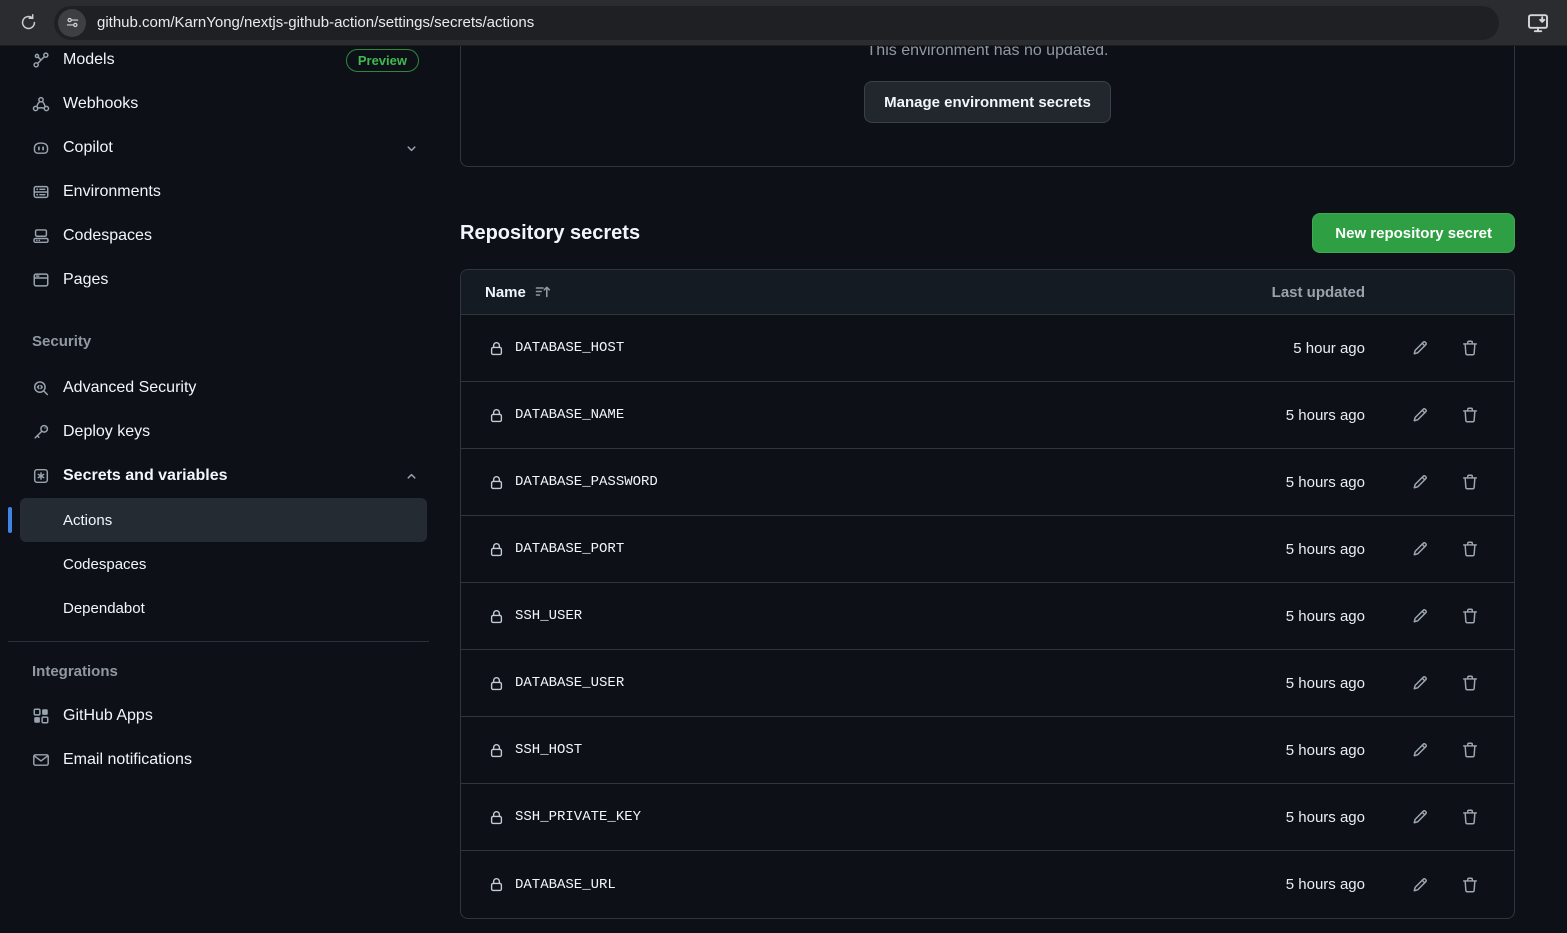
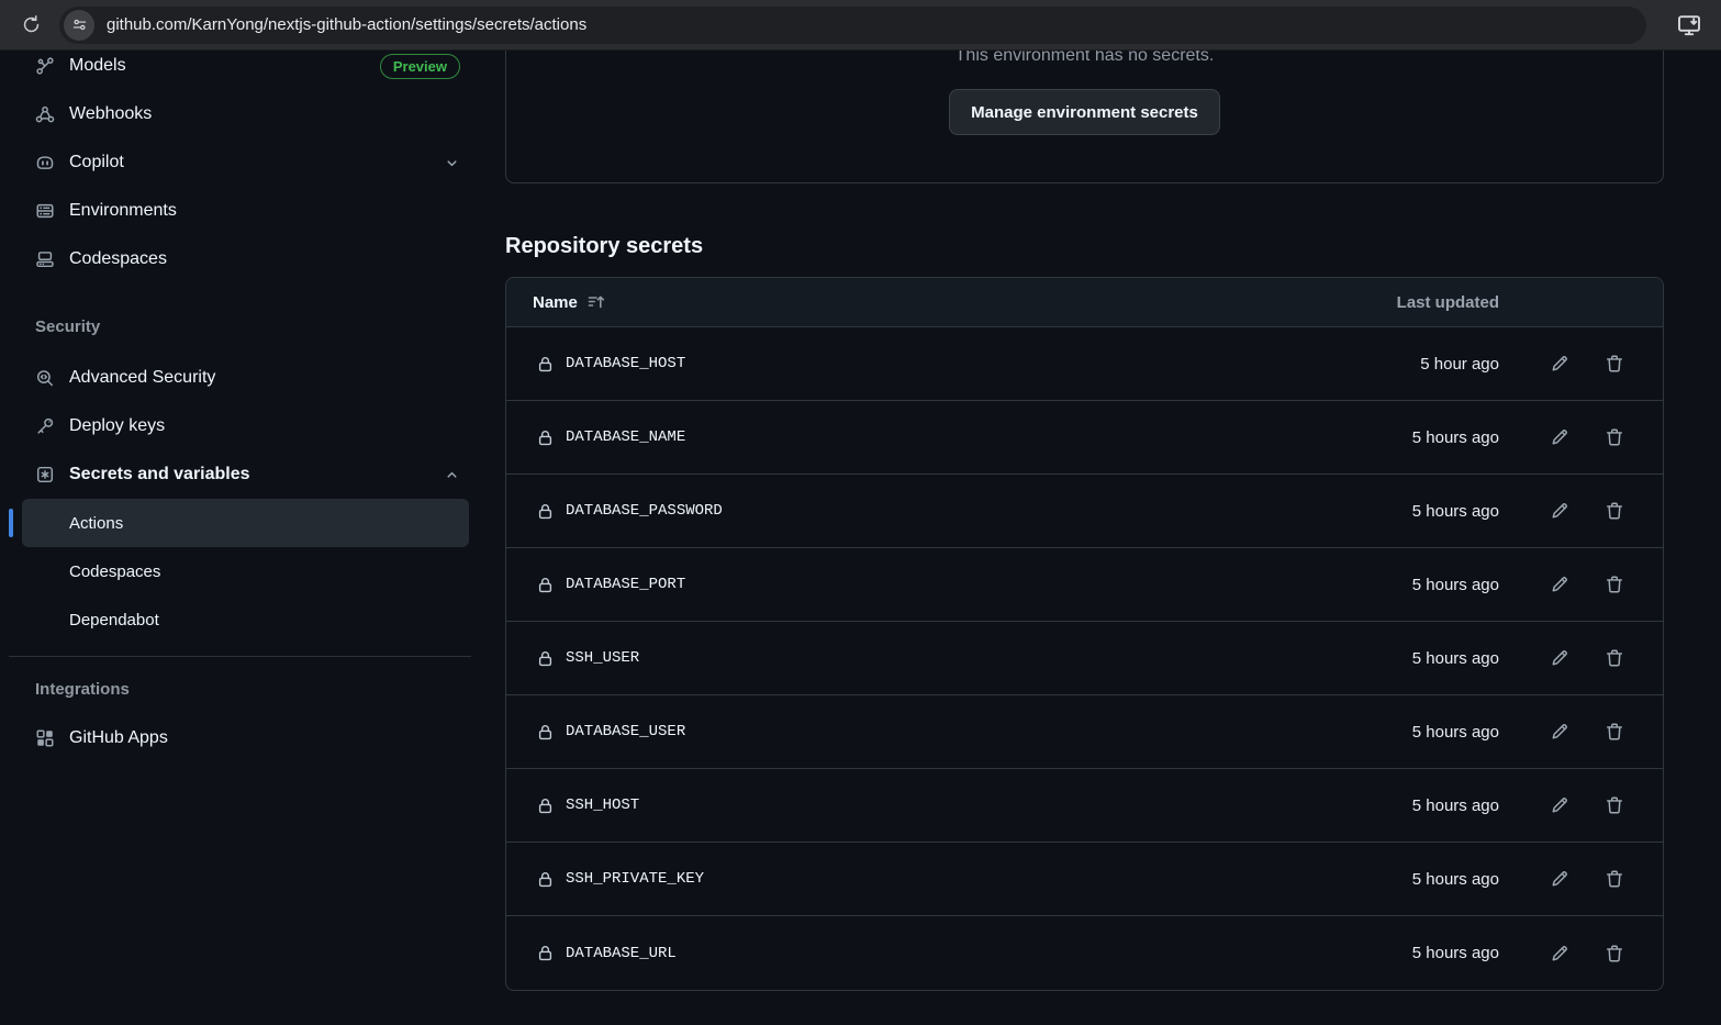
  github.com/KarnYong/nextjs-github-action/settings/secrets/actions
  Models
  Preview
  Webhooks
  Copilot
  Environments
  Codespaces
- Pages
  Security
  Advanced Security
  Deploy keys
  Secrets and variables
  Actions
  Codespaces
  Dependabot
  Integrations
  GitHub Apps
- Email notifications
- This environment has no updated.
+ This environment has no secrets.
  Manage environment secrets
  Repository secrets
- New repository secret
  Name
  Last updated
  DATABASE_HOST
  5 hour ago
  DATABASE_NAME
  5 hours ago
  DATABASE_PASSWORD
  5 hours ago
  DATABASE_PORT
  5 hours ago
  SSH_USER
  5 hours ago
  DATABASE_USER
  5 hours ago
  SSH_HOST
  5 hours ago
  SSH_PRIVATE_KEY
  5 hours ago
  DATABASE_URL
  5 hours ago
